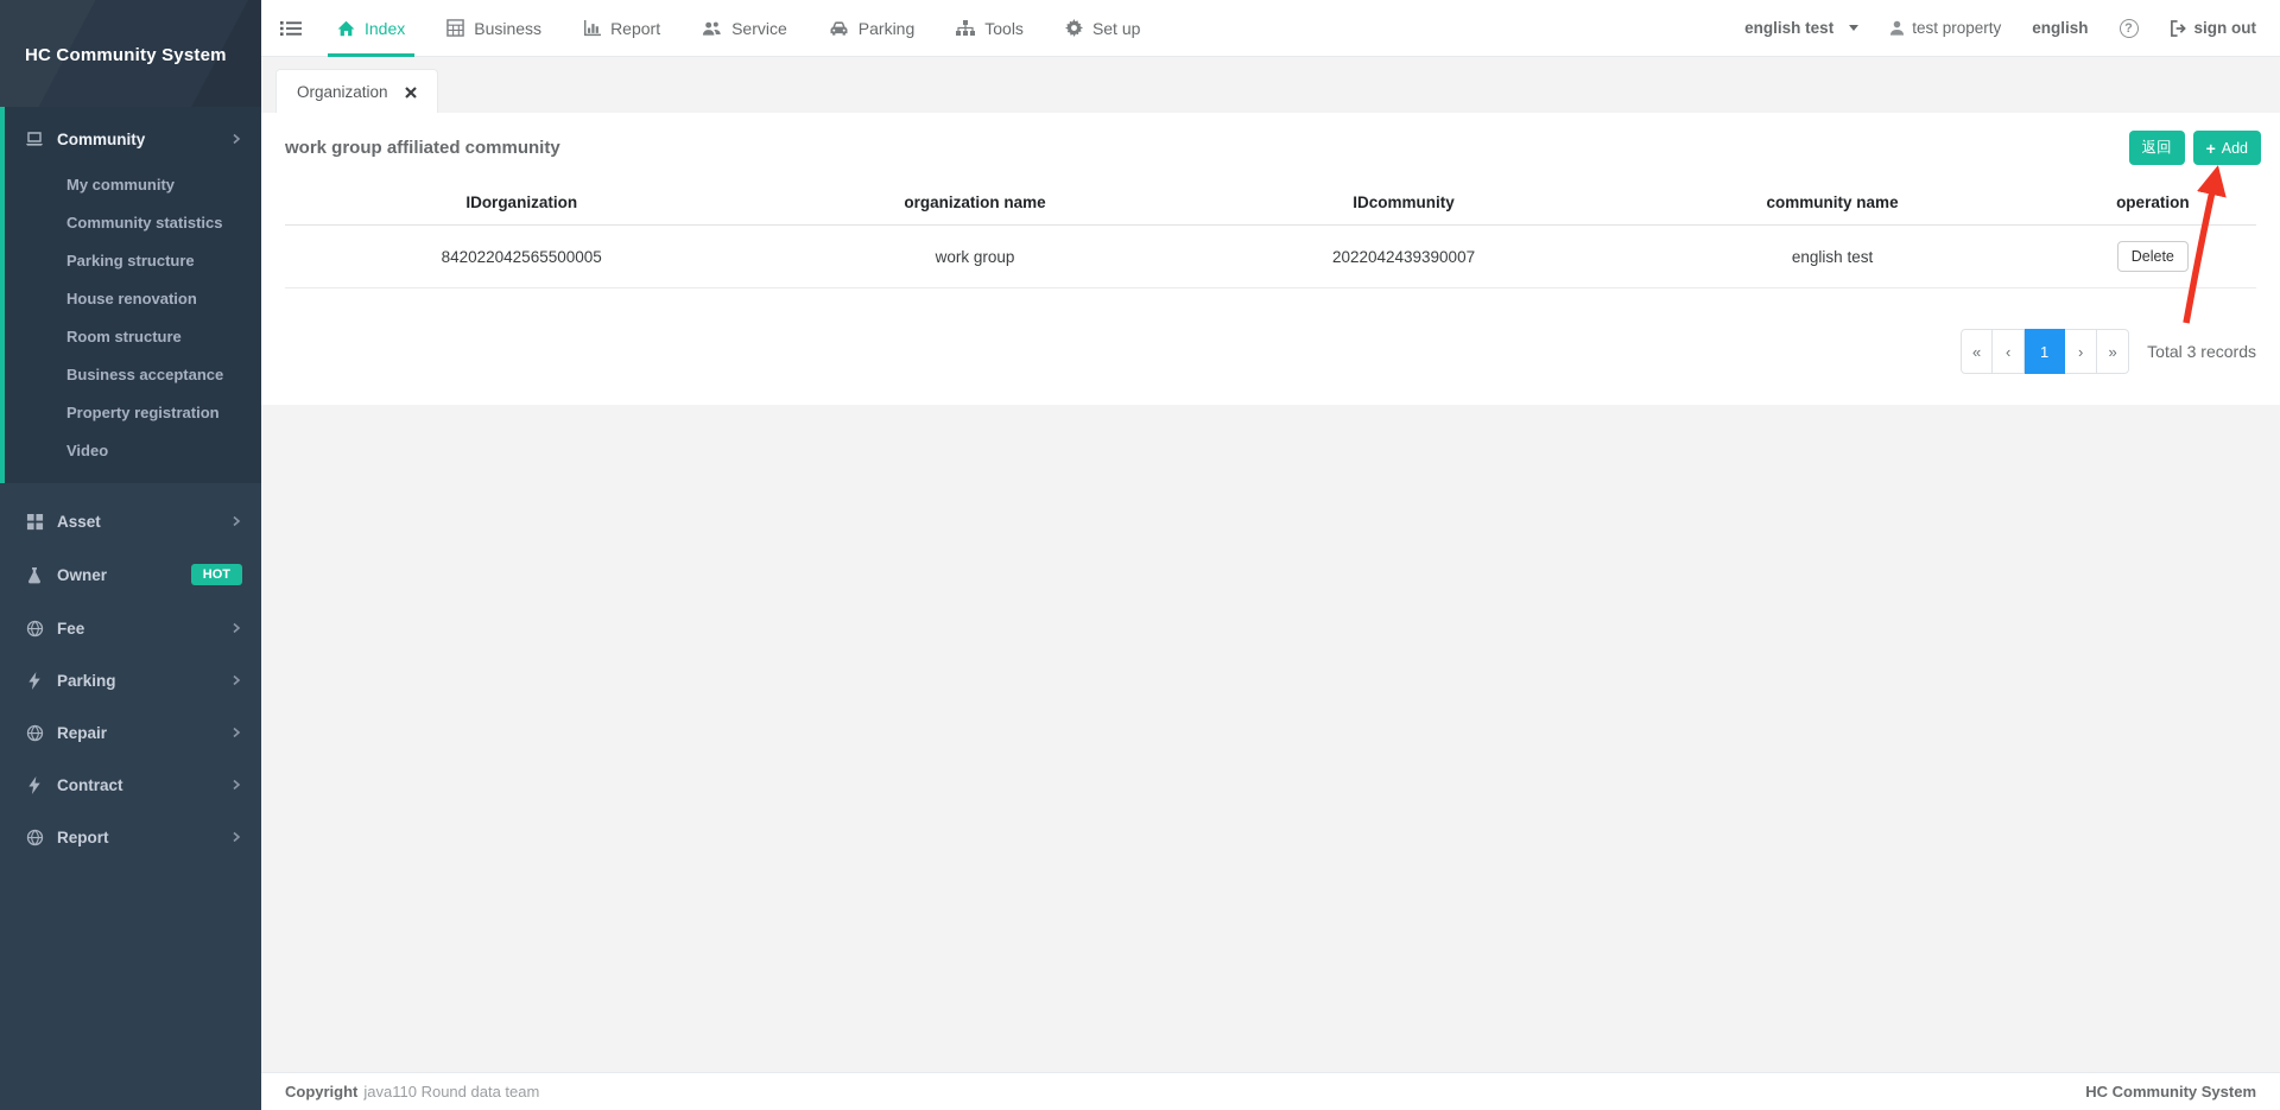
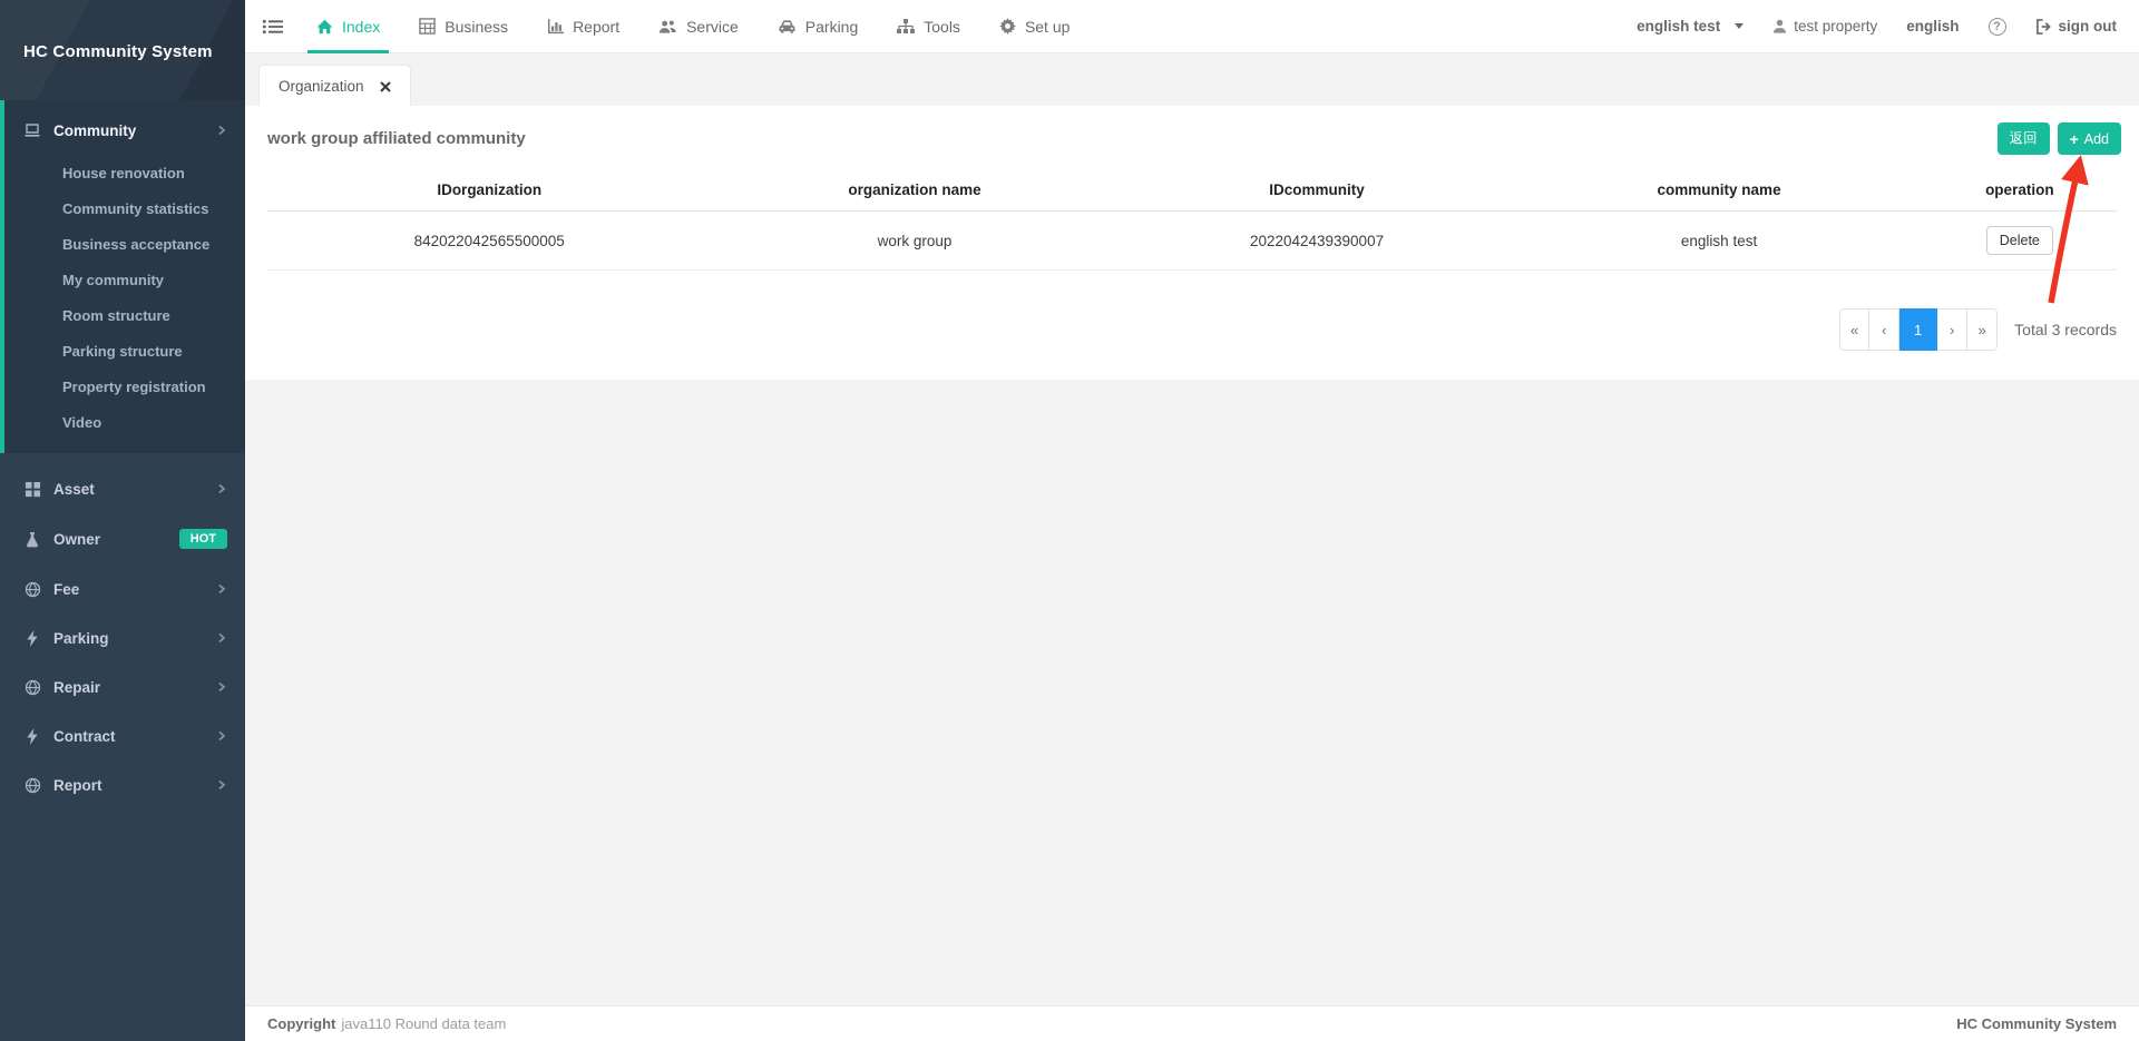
  HC Community System
  Community
- My community
+ House renovation
  Community statistics
- Parking structure
+ Business acceptance
- House renovation
+ My community
  Room structure
- Business acceptance
+ Parking structure
  Property registration
  Video
  Asset
  Owner
  HOT
  Fee
  Parking
  Repair
  Contract
  Report
  Index
  Business
  Report
  Service
  Parking
  Tools
  Set up
  english test
  test property
  english
  ?
  sign out
  Organization
  work group affiliated community
  返回
  +
  Add
  IDorganization	organization name	IDcommunity	community name	operation
  842022042565500005	work group	2022042439390007	english test	Delete
  «
  ‹
  1
  ›
  »
  Total 3 records
  Copyright java110 Round data team
  HC Community System
